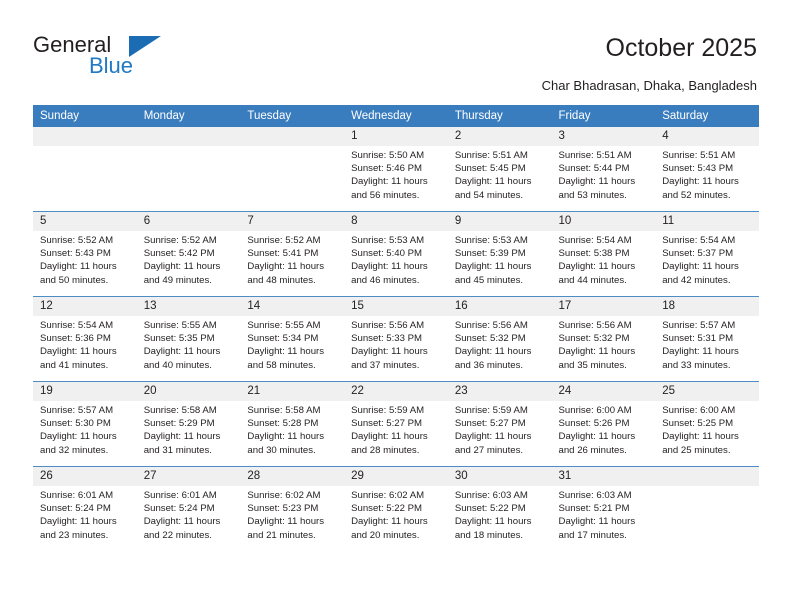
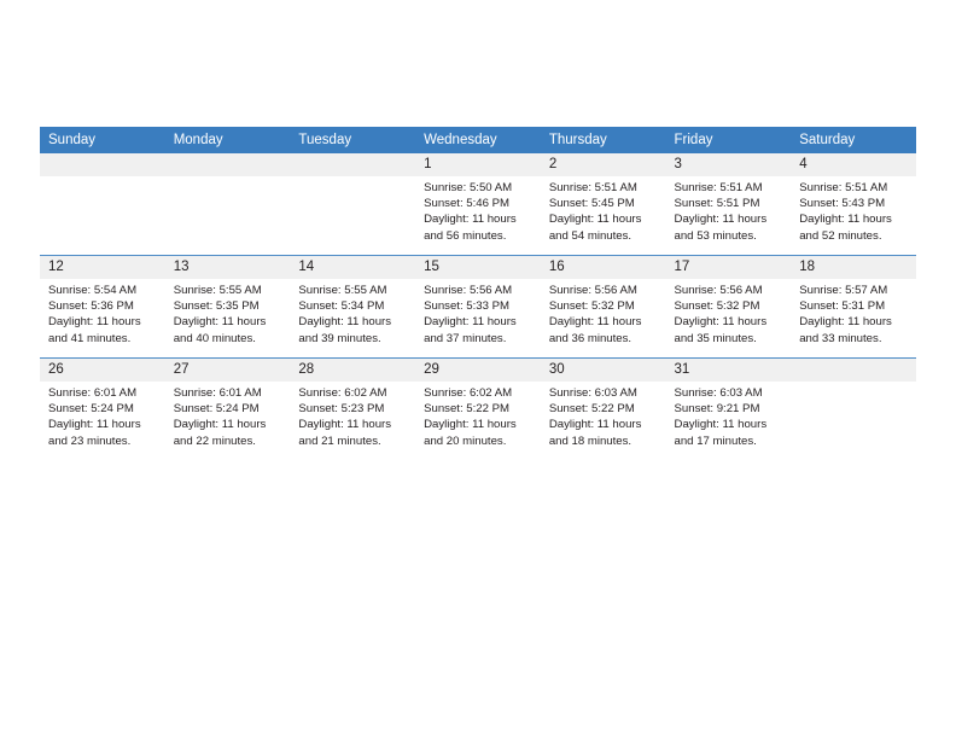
- General
- Blue
- October 2025
- Char Bhadrasan, Dhaka, Bangladesh
  Sunday	Monday	Tuesday	Wednesday	Thursday	Friday	Saturday
- 			1Sunrise: 5:50 AMSunset: 5:46 PMDaylight: 11 hoursand 56 minutes.	2Sunrise: 5:51 AMSunset: 5:45 PMDaylight: 11 hoursand 54 minutes.	3Sunrise: 5:51 AMSunset: 5:44 PMDaylight: 11 hoursand 53 minutes.	4Sunrise: 5:51 AMSunset: 5:43 PMDaylight: 11 hoursand 52 minutes.
+ 			1Sunrise: 5:50 AMSunset: 5:46 PMDaylight: 11 hoursand 56 minutes.	2Sunrise: 5:51 AMSunset: 5:45 PMDaylight: 11 hoursand 54 minutes.	3Sunrise: 5:51 AMSunset: 5:51 PMDaylight: 11 hoursand 53 minutes.	4Sunrise: 5:51 AMSunset: 5:43 PMDaylight: 11 hoursand 52 minutes.
- 5Sunrise: 5:52 AMSunset: 5:43 PMDaylight: 11 hoursand 50 minutes.	6Sunrise: 5:52 AMSunset: 5:42 PMDaylight: 11 hoursand 49 minutes.	7Sunrise: 5:52 AMSunset: 5:41 PMDaylight: 11 hoursand 48 minutes.	8Sunrise: 5:53 AMSunset: 5:40 PMDaylight: 11 hoursand 46 minutes.	9Sunrise: 5:53 AMSunset: 5:39 PMDaylight: 11 hoursand 45 minutes.	10Sunrise: 5:54 AMSunset: 5:38 PMDaylight: 11 hoursand 44 minutes.	11Sunrise: 5:54 AMSunset: 5:37 PMDaylight: 11 hoursand 42 minutes.
- 12Sunrise: 5:54 AMSunset: 5:36 PMDaylight: 11 hoursand 41 minutes.	13Sunrise: 5:55 AMSunset: 5:35 PMDaylight: 11 hoursand 40 minutes.	14Sunrise: 5:55 AMSunset: 5:34 PMDaylight: 11 hoursand 58 minutes.	15Sunrise: 5:56 AMSunset: 5:33 PMDaylight: 11 hoursand 37 minutes.	16Sunrise: 5:56 AMSunset: 5:32 PMDaylight: 11 hoursand 36 minutes.	17Sunrise: 5:56 AMSunset: 5:32 PMDaylight: 11 hoursand 35 minutes.	18Sunrise: 5:57 AMSunset: 5:31 PMDaylight: 11 hoursand 33 minutes.
+ 12Sunrise: 5:54 AMSunset: 5:36 PMDaylight: 11 hoursand 41 minutes.	13Sunrise: 5:55 AMSunset: 5:35 PMDaylight: 11 hoursand 40 minutes.	14Sunrise: 5:55 AMSunset: 5:34 PMDaylight: 11 hoursand 39 minutes.	15Sunrise: 5:56 AMSunset: 5:33 PMDaylight: 11 hoursand 37 minutes.	16Sunrise: 5:56 AMSunset: 5:32 PMDaylight: 11 hoursand 36 minutes.	17Sunrise: 5:56 AMSunset: 5:32 PMDaylight: 11 hoursand 35 minutes.	18Sunrise: 5:57 AMSunset: 5:31 PMDaylight: 11 hoursand 33 minutes.
- 19Sunrise: 5:57 AMSunset: 5:30 PMDaylight: 11 hoursand 32 minutes.	20Sunrise: 5:58 AMSunset: 5:29 PMDaylight: 11 hoursand 31 minutes.	21Sunrise: 5:58 AMSunset: 5:28 PMDaylight: 11 hoursand 30 minutes.	22Sunrise: 5:59 AMSunset: 5:27 PMDaylight: 11 hoursand 28 minutes.	23Sunrise: 5:59 AMSunset: 5:27 PMDaylight: 11 hoursand 27 minutes.	24Sunrise: 6:00 AMSunset: 5:26 PMDaylight: 11 hoursand 26 minutes.	25Sunrise: 6:00 AMSunset: 5:25 PMDaylight: 11 hoursand 25 minutes.
- 26Sunrise: 6:01 AMSunset: 5:24 PMDaylight: 11 hoursand 23 minutes.	27Sunrise: 6:01 AMSunset: 5:24 PMDaylight: 11 hoursand 22 minutes.	28Sunrise: 6:02 AMSunset: 5:23 PMDaylight: 11 hoursand 21 minutes.	29Sunrise: 6:02 AMSunset: 5:22 PMDaylight: 11 hoursand 20 minutes.	30Sunrise: 6:03 AMSunset: 5:22 PMDaylight: 11 hoursand 18 minutes.	31Sunrise: 6:03 AMSunset: 5:21 PMDaylight: 11 hoursand 17 minutes.
+ 26Sunrise: 6:01 AMSunset: 5:24 PMDaylight: 11 hoursand 23 minutes.	27Sunrise: 6:01 AMSunset: 5:24 PMDaylight: 11 hoursand 22 minutes.	28Sunrise: 6:02 AMSunset: 5:23 PMDaylight: 11 hoursand 21 minutes.	29Sunrise: 6:02 AMSunset: 5:22 PMDaylight: 11 hoursand 20 minutes.	30Sunrise: 6:03 AMSunset: 5:22 PMDaylight: 11 hoursand 18 minutes.	31Sunrise: 6:03 AMSunset: 9:21 PMDaylight: 11 hoursand 17 minutes.
